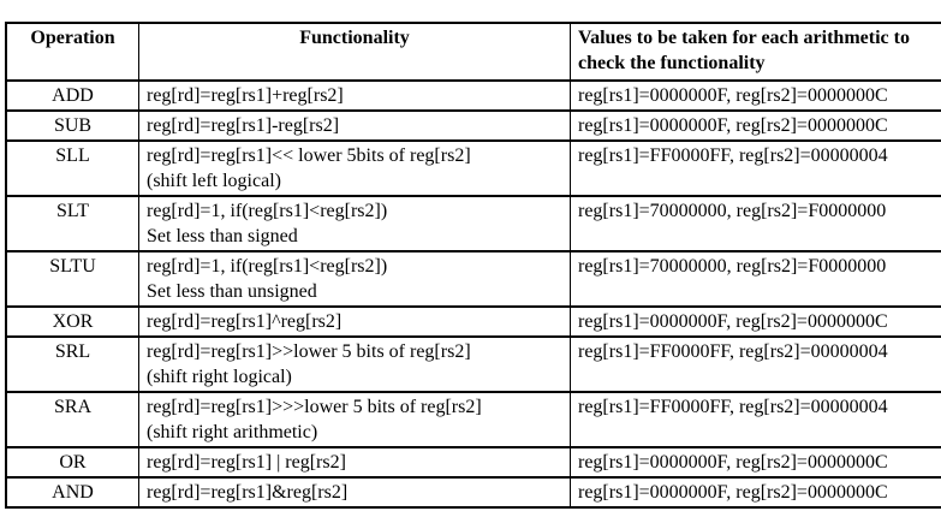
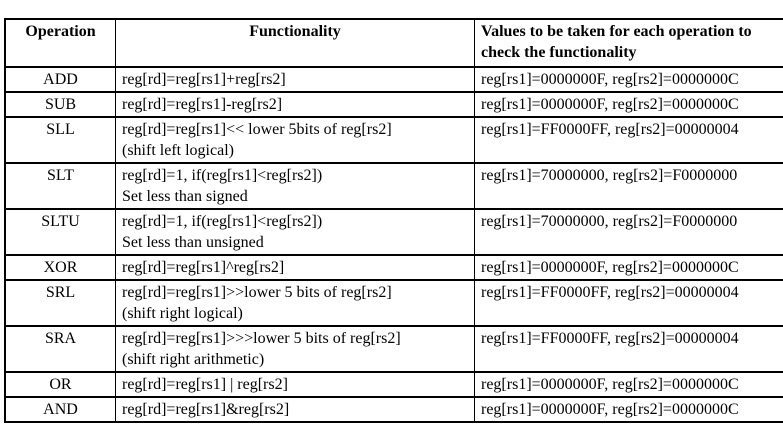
- Operation	Functionality	Values to be taken for each arithmetic to check the functionality
+ Operation	Functionality	Values to be taken for each operation to check the functionality
  ADD	reg[rd]=reg[rs1]+reg[rs2]	reg[rs1]=0000000F, reg[rs2]=0000000C
  SUB	reg[rd]=reg[rs1]-reg[rs2]	reg[rs1]=0000000F, reg[rs2]=0000000C
  SLL	reg[rd]=reg[rs1]<< lower 5bits of reg[rs2] (shift left logical)	reg[rs1]=FF0000FF, reg[rs2]=00000004
  SLT	reg[rd]=1, if(reg[rs1]<reg[rs2]) Set less than signed	reg[rs1]=70000000, reg[rs2]=F0000000
  SLTU	reg[rd]=1, if(reg[rs1]<reg[rs2]) Set less than unsigned	reg[rs1]=70000000, reg[rs2]=F0000000
  XOR	reg[rd]=reg[rs1]^reg[rs2]	reg[rs1]=0000000F, reg[rs2]=0000000C
  SRL	reg[rd]=reg[rs1]>>lower 5 bits of reg[rs2] (shift right logical)	reg[rs1]=FF0000FF, reg[rs2]=00000004
  SRA	reg[rd]=reg[rs1]>>>lower 5 bits of reg[rs2] (shift right arithmetic)	reg[rs1]=FF0000FF, reg[rs2]=00000004
  OR	reg[rd]=reg[rs1] | reg[rs2]	reg[rs1]=0000000F, reg[rs2]=0000000C
  AND	reg[rd]=reg[rs1]&reg[rs2]	reg[rs1]=0000000F, reg[rs2]=0000000C
